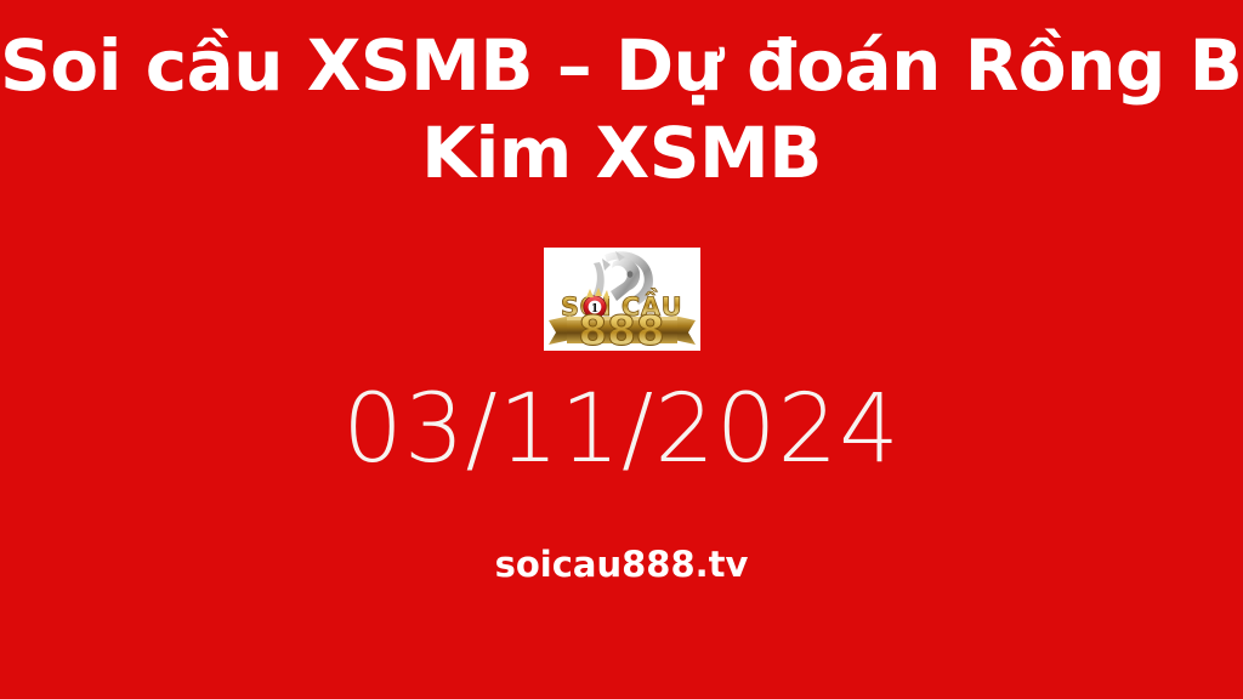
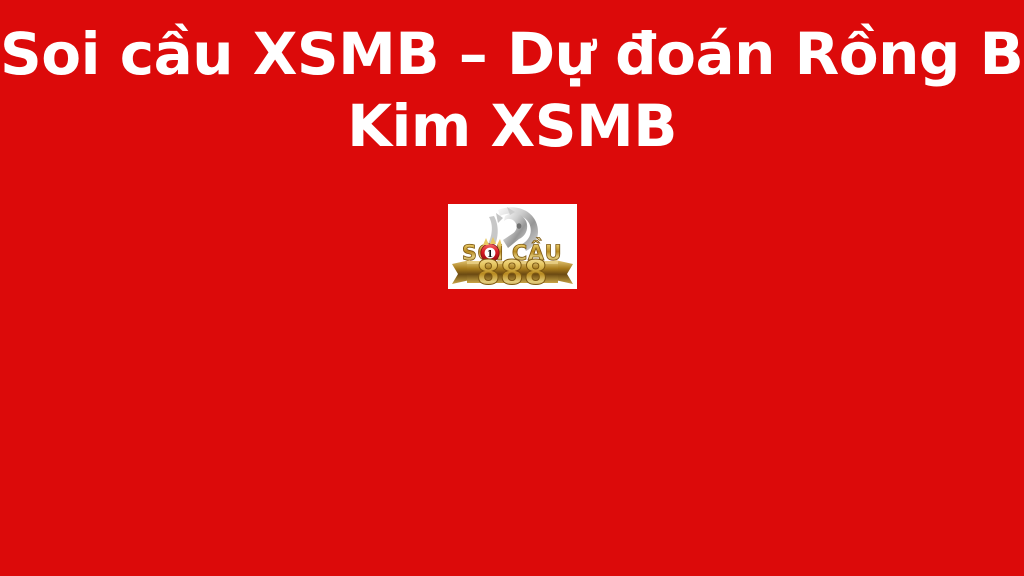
  Soi cầu XSMB – Dự đoán Rồng B
  Kim XSMB
  SI CẦU
  1
  888
- 03/11/2024
- soicau888.tv
